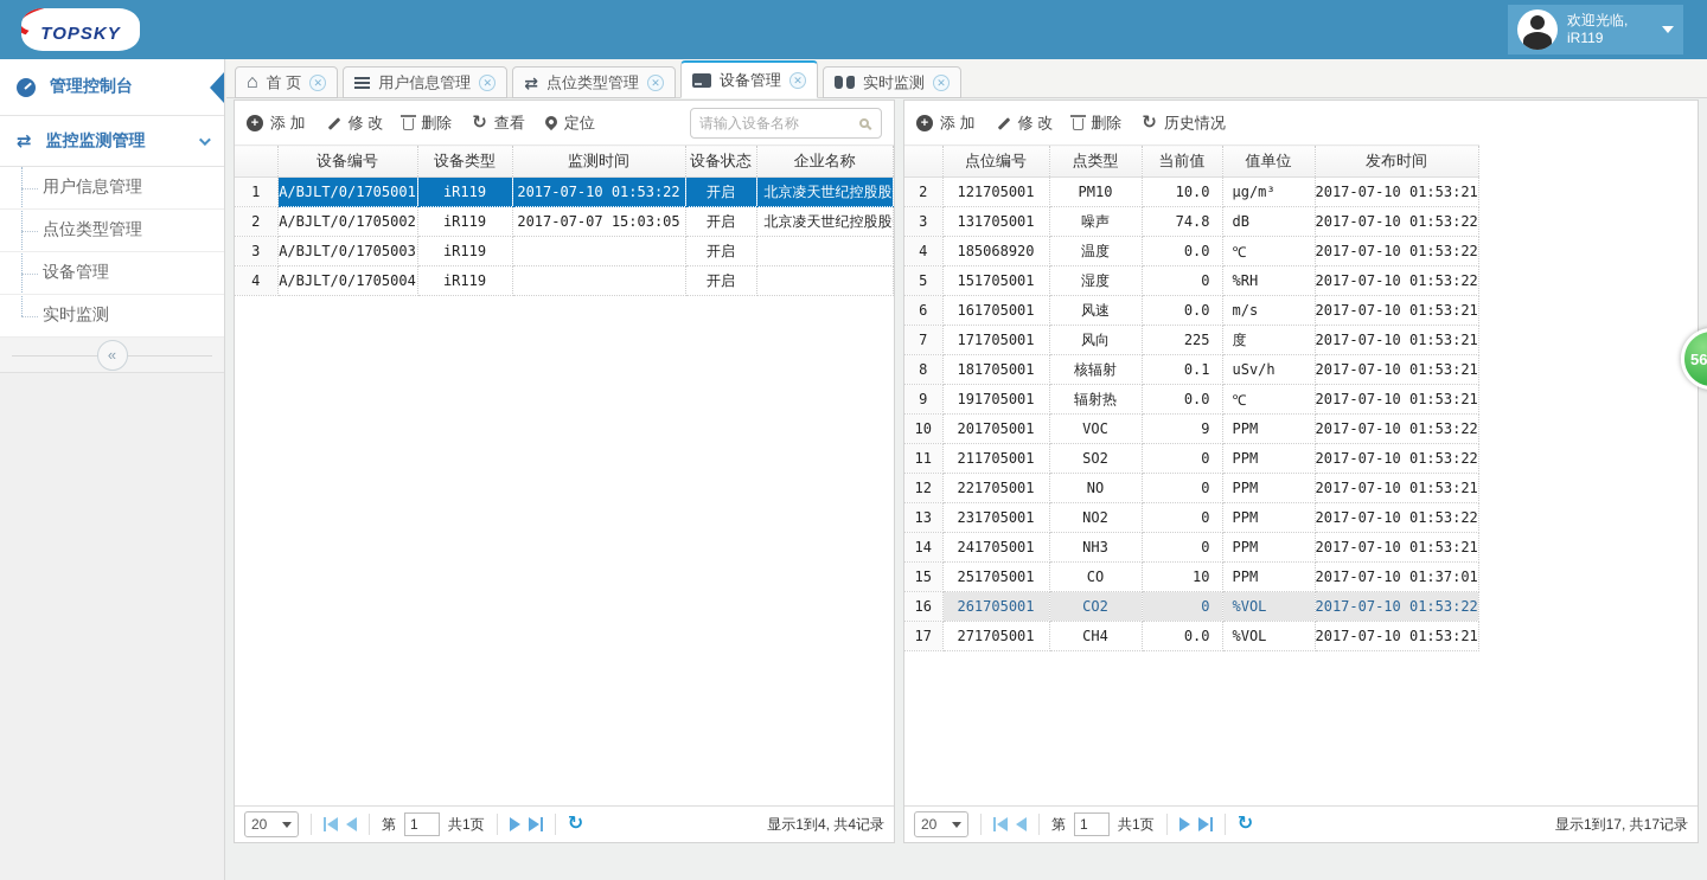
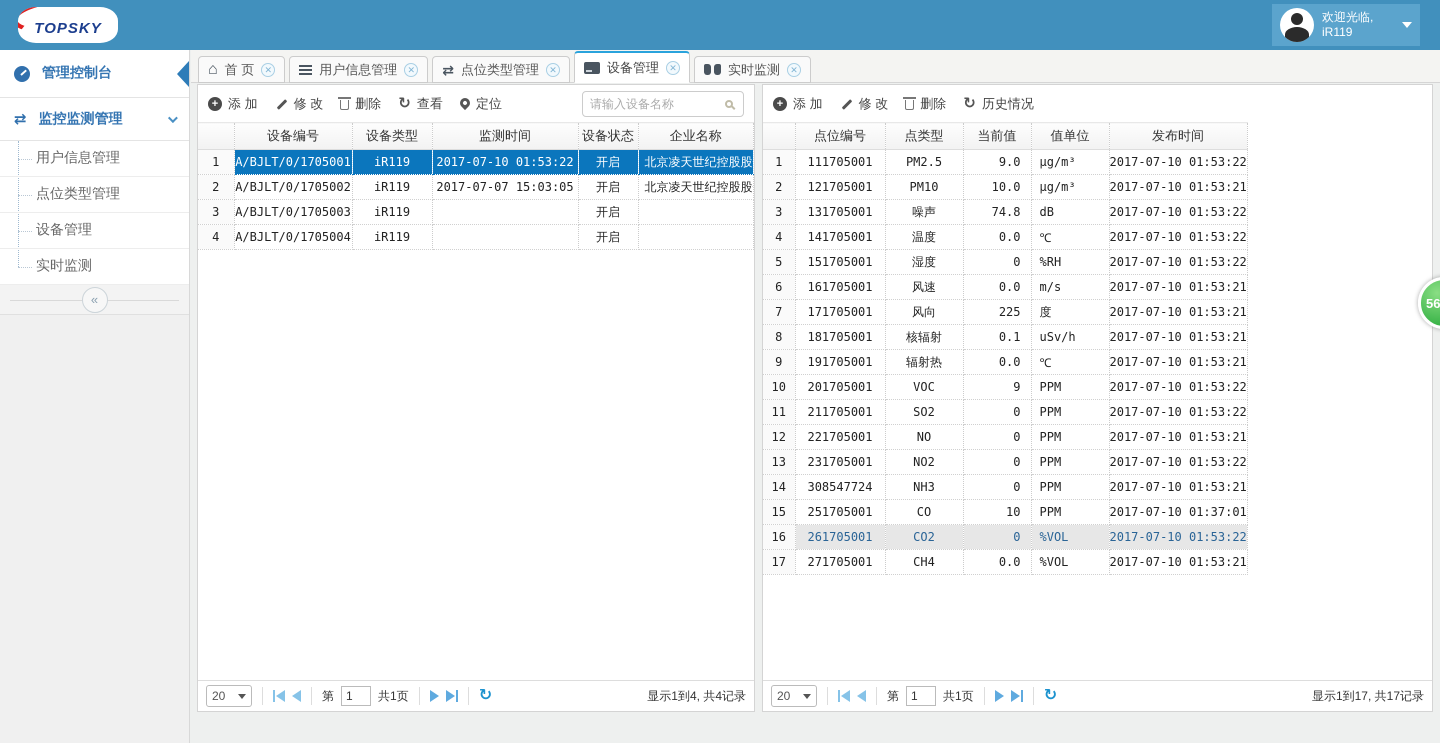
  TOPSKY
  欢迎光临,
  iR119
  管理控制台
  ⇄
  监控监测管理
  用户信息管理
  点位类型管理
  设备管理
  实时监测
  «
  ⌂
  首 页
  ✕
  用户信息管理
  ✕
  ⇄
  点位类型管理
  ✕
  设备管理
  ✕
  实时监测
  ✕
  +
  添 加
  修 改
  删除
  ↻
  查看
  定位
  请输入设备名称
  	设备编号	设备类型	监测时间	设备状态	企业名称
  1	A/BJLT/0/1705001	iR119	2017-07-10 01:53:22	开启	北京凌天世纪控股股
  2	A/BJLT/0/1705002	iR119	2017-07-07 15:03:05	开启	北京凌天世纪控股股
  3	A/BJLT/0/1705003	iR119		开启
  4	A/BJLT/0/1705004	iR119		开启
  20
  第
  1
  共1页
  ↻
  显示1到4, 共4记录
  +
  添 加
  修 改
  删除
  ↻
  历史情况
  	点位编号	点类型	当前值	值单位	发布时间
+ 1	111705001	PM2.5	9.0	μg/m³	2017-07-10 01:53:22
  2	121705001	PM10	10.0	μg/m³	2017-07-10 01:53:21
  3	131705001	噪声	74.8	dB	2017-07-10 01:53:22
- 4	185068920	温度	0.0	℃	2017-07-10 01:53:22
+ 4	141705001	温度	0.0	℃	2017-07-10 01:53:22
  5	151705001	湿度	0	%RH	2017-07-10 01:53:22
  6	161705001	风速	0.0	m/s	2017-07-10 01:53:21
  7	171705001	风向	225	度	2017-07-10 01:53:21
  8	181705001	核辐射	0.1	uSv/h	2017-07-10 01:53:21
  9	191705001	辐射热	0.0	℃	2017-07-10 01:53:21
  10	201705001	VOC	9	PPM	2017-07-10 01:53:22
  11	211705001	SO2	0	PPM	2017-07-10 01:53:22
  12	221705001	NO	0	PPM	2017-07-10 01:53:21
  13	231705001	NO2	0	PPM	2017-07-10 01:53:22
- 14	241705001	NH3	0	PPM	2017-07-10 01:53:21
+ 14	308547724	NH3	0	PPM	2017-07-10 01:53:21
  15	251705001	CO	10	PPM	2017-07-10 01:37:01
  16	261705001	CO2	0	%VOL	2017-07-10 01:53:22
  17	271705001	CH4	0.0	%VOL	2017-07-10 01:53:21
  20
  第
  1
  共1页
  ↻
  显示1到17, 共17记录
  56
